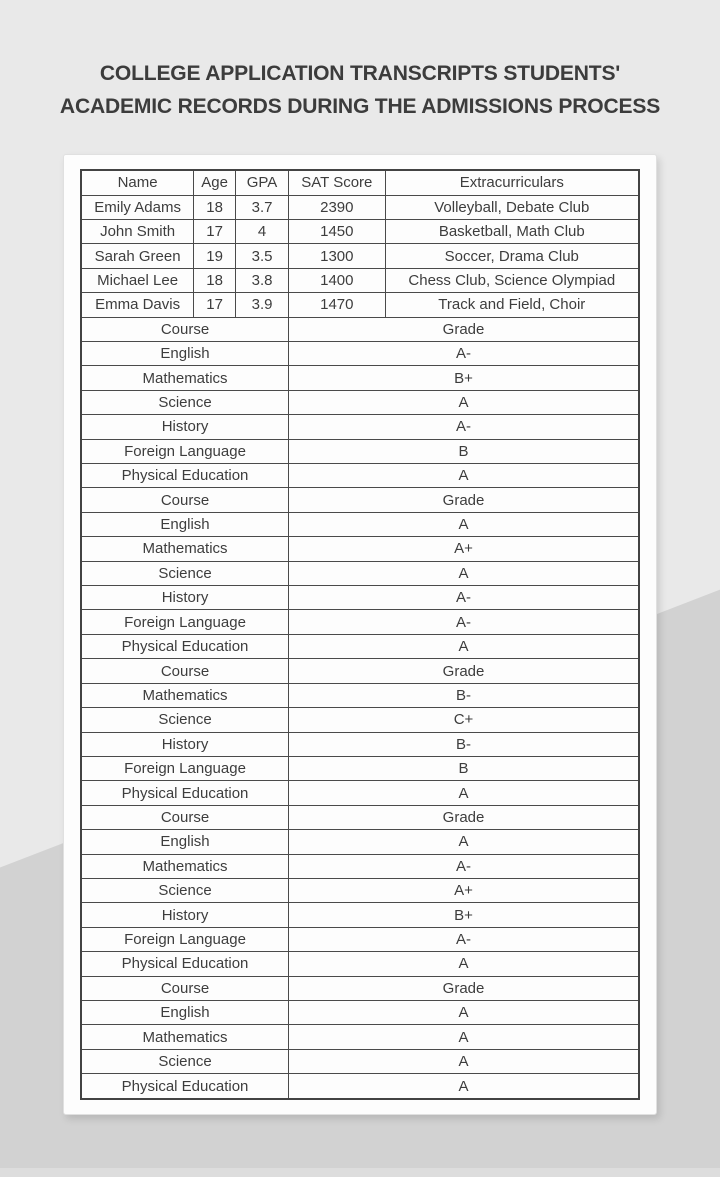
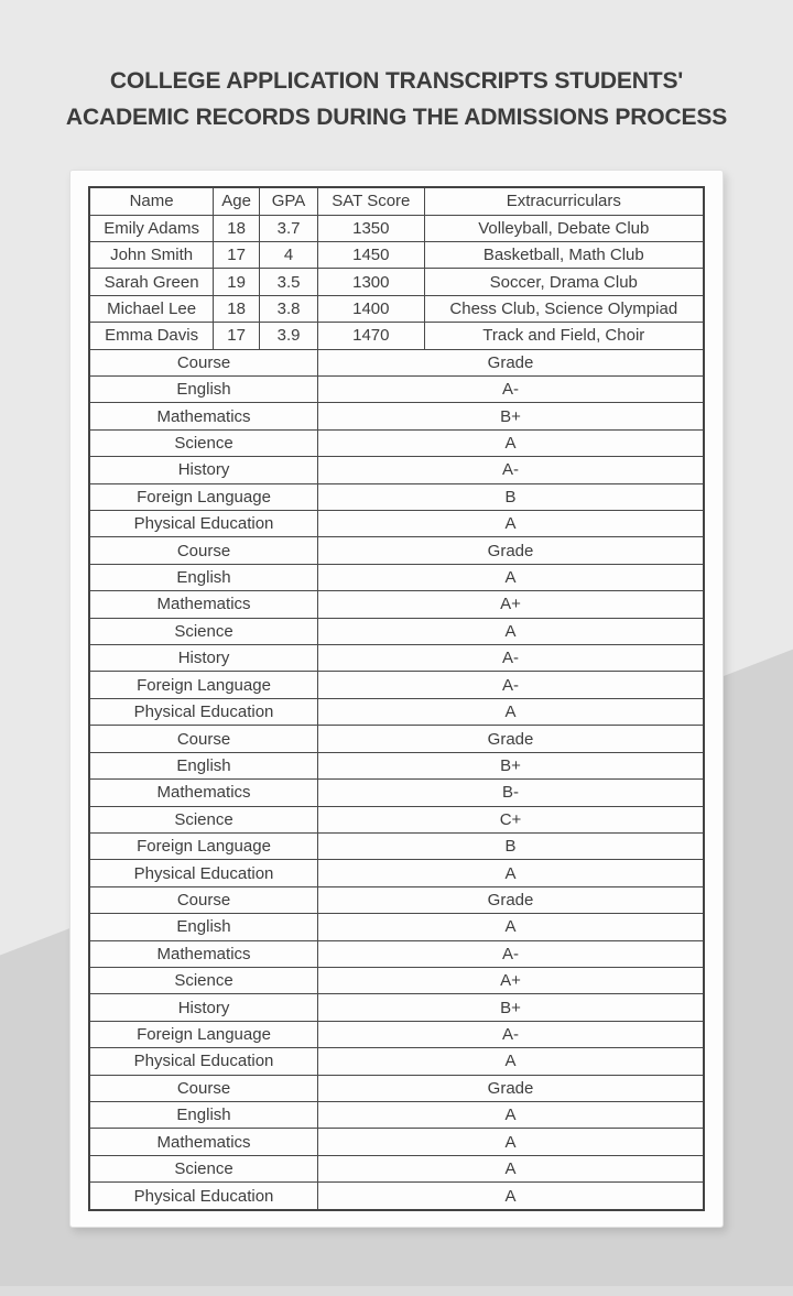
  COLLEGE APPLICATION TRANSCRIPTS STUDENTS'
  ACADEMIC RECORDS DURING THE ADMISSIONS PROCESS
  Name	Age	GPA	SAT Score	Extracurriculars
- Emily Adams	18	3.7	2390	Volleyball, Debate Club
+ Emily Adams	18	3.7	1350	Volleyball, Debate Club
  John Smith	17	4	1450	Basketball, Math Club
  Sarah Green	19	3.5	1300	Soccer, Drama Club
  Michael Lee	18	3.8	1400	Chess Club, Science Olympiad
  Emma Davis	17	3.9	1470	Track and Field, Choir
  Course	Grade
  English	A-
  Mathematics	B+
  Science	A
  History	A-
  Foreign Language	B
  Physical Education	A
  Course	Grade
  English	A
  Mathematics	A+
  Science	A
  History	A-
  Foreign Language	A-
  Physical Education	A
  Course	Grade
+ English	B+
  Mathematics	B-
  Science	C+
- History	B-
  Foreign Language	B
  Physical Education	A
  Course	Grade
  English	A
  Mathematics	A-
  Science	A+
  History	B+
  Foreign Language	A-
  Physical Education	A
  Course	Grade
  English	A
  Mathematics	A
  Science	A
  Physical Education	A
